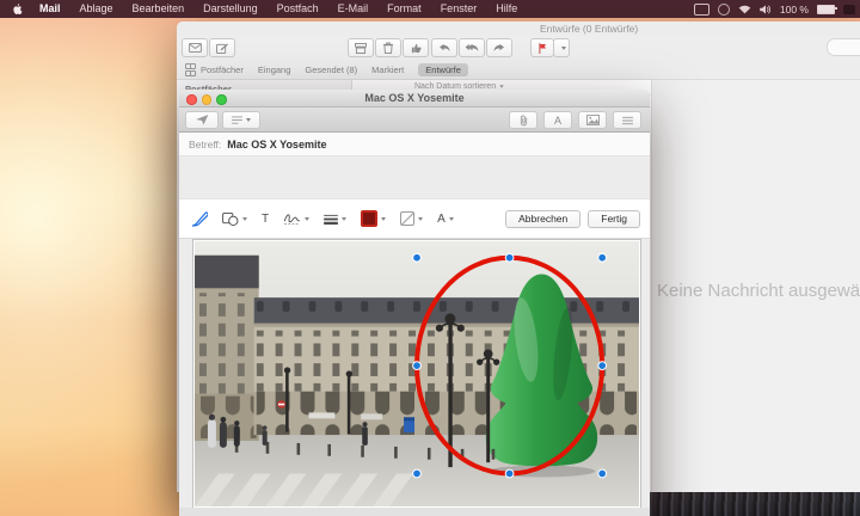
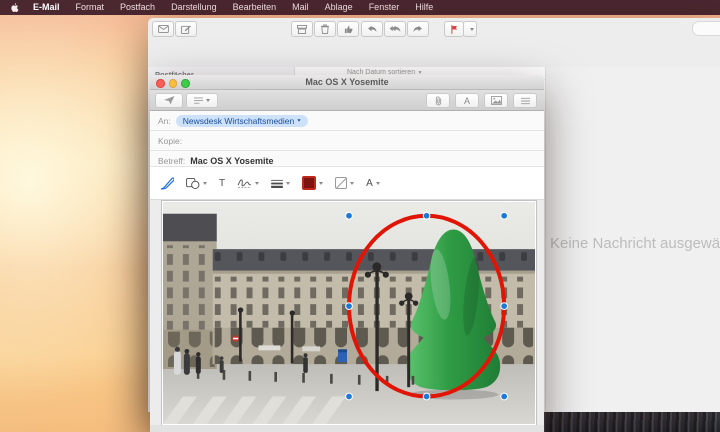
- Mail
+ E-Mail
- Ablage
+ Format
- Bearbeiten
+ Postfach
  Darstellung
- Postfach
+ Bearbeiten
- E-Mail
+ Mail
- Format
+ Ablage
  Fenster
  Hilfe
- 100 %
- Entwürfe (0 Entwürfe)
- Postfächer
- Eingang
- Gesendet (8)
- Markiert
- Entwürfe
  Keine Nachricht ausgewä
  Mac OS X Yosemite
  A
+ An:
+ Newsdesk Wirtschaftsmedien
+ Kopie:
  Betreff:
  Mac OS X Yosemite
  T
  A
- Abbrechen
- Fertig
